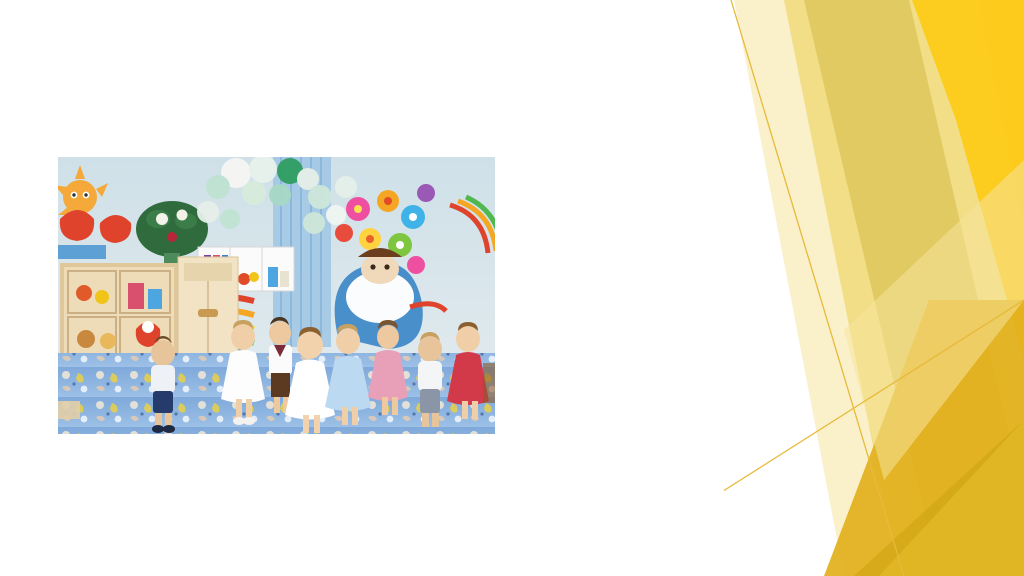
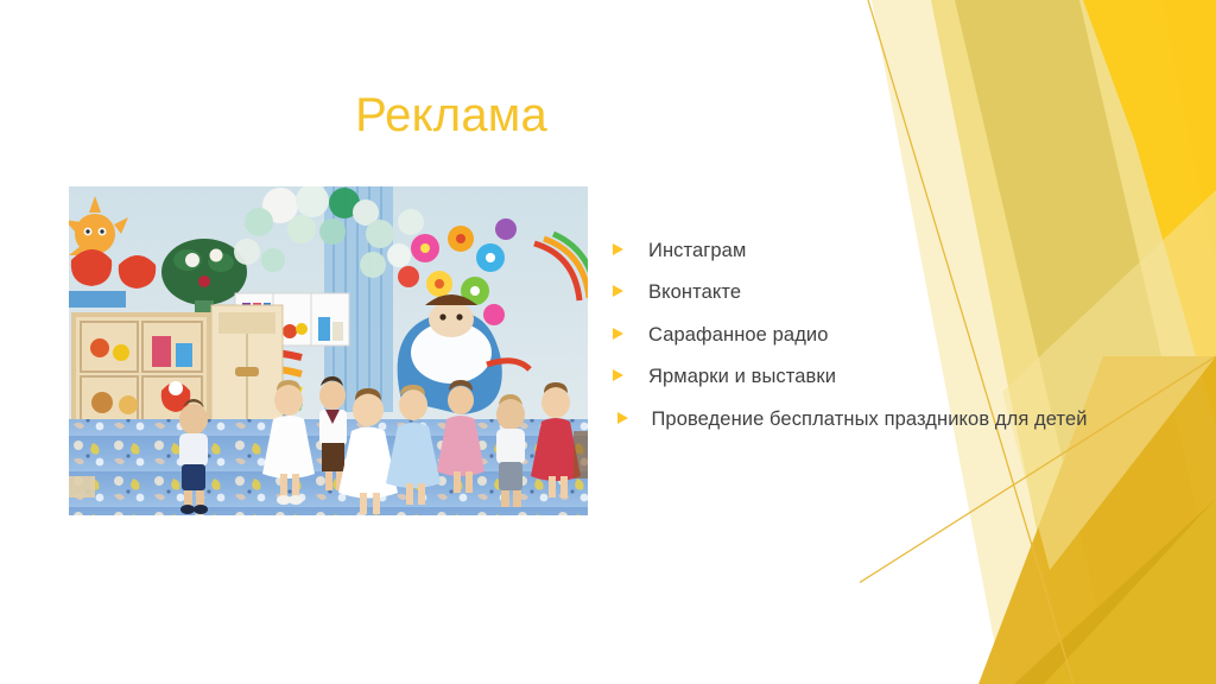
+ Реклама
+ Инстаграм
+ Вконтакте
+ Сарафанное радио
+ Ярмарки и выставки
+ Проведение бесплатных праздников для детей
